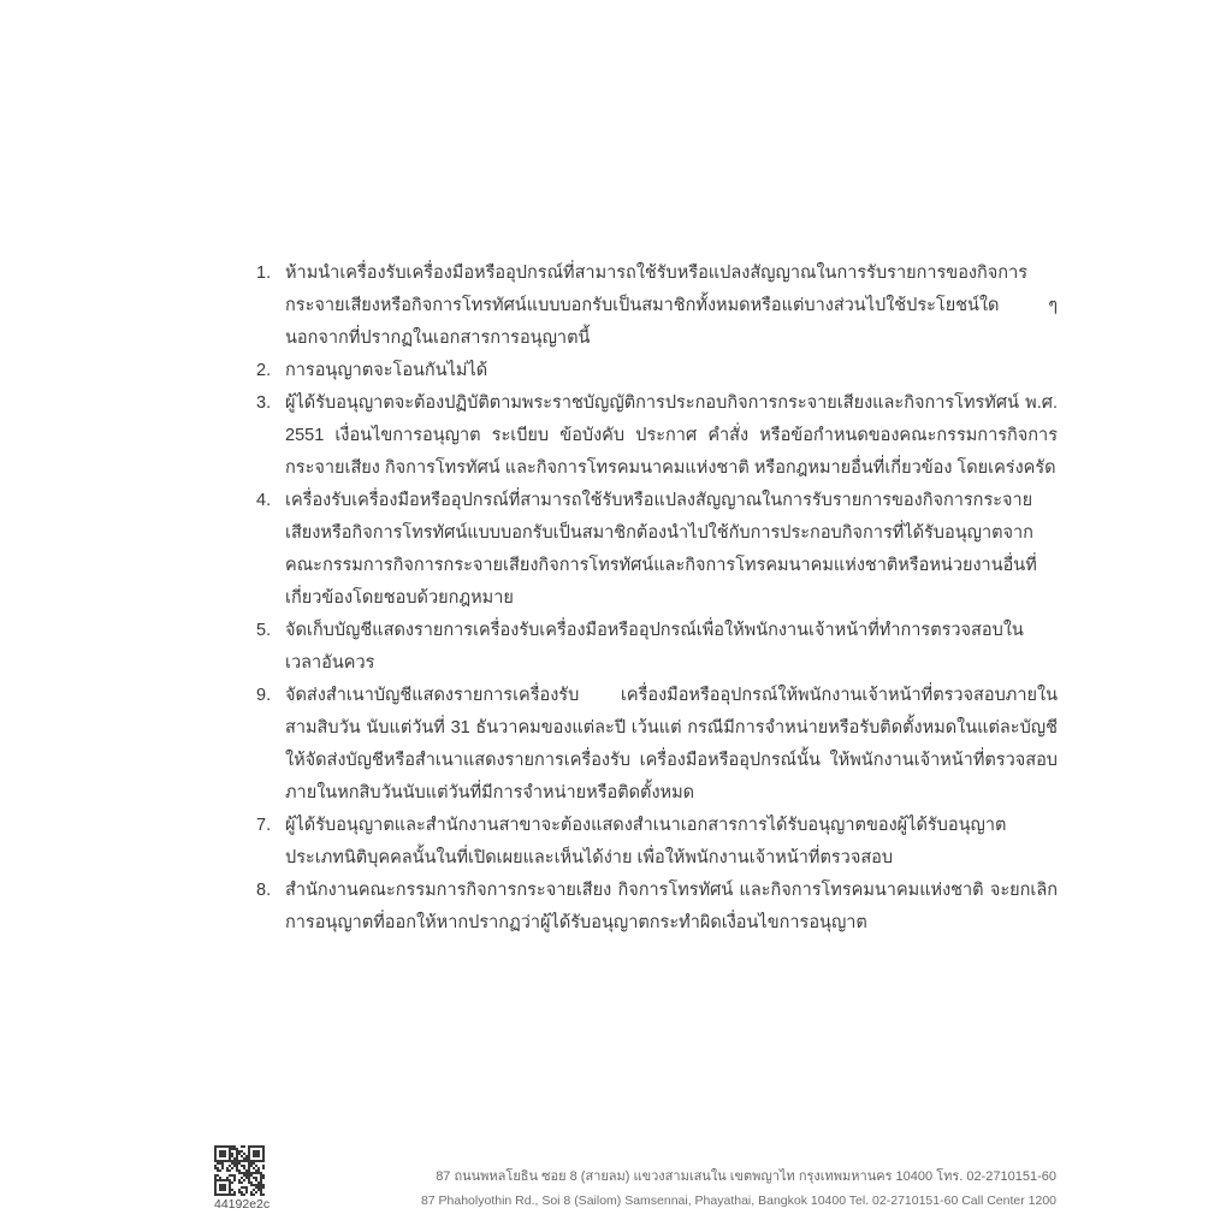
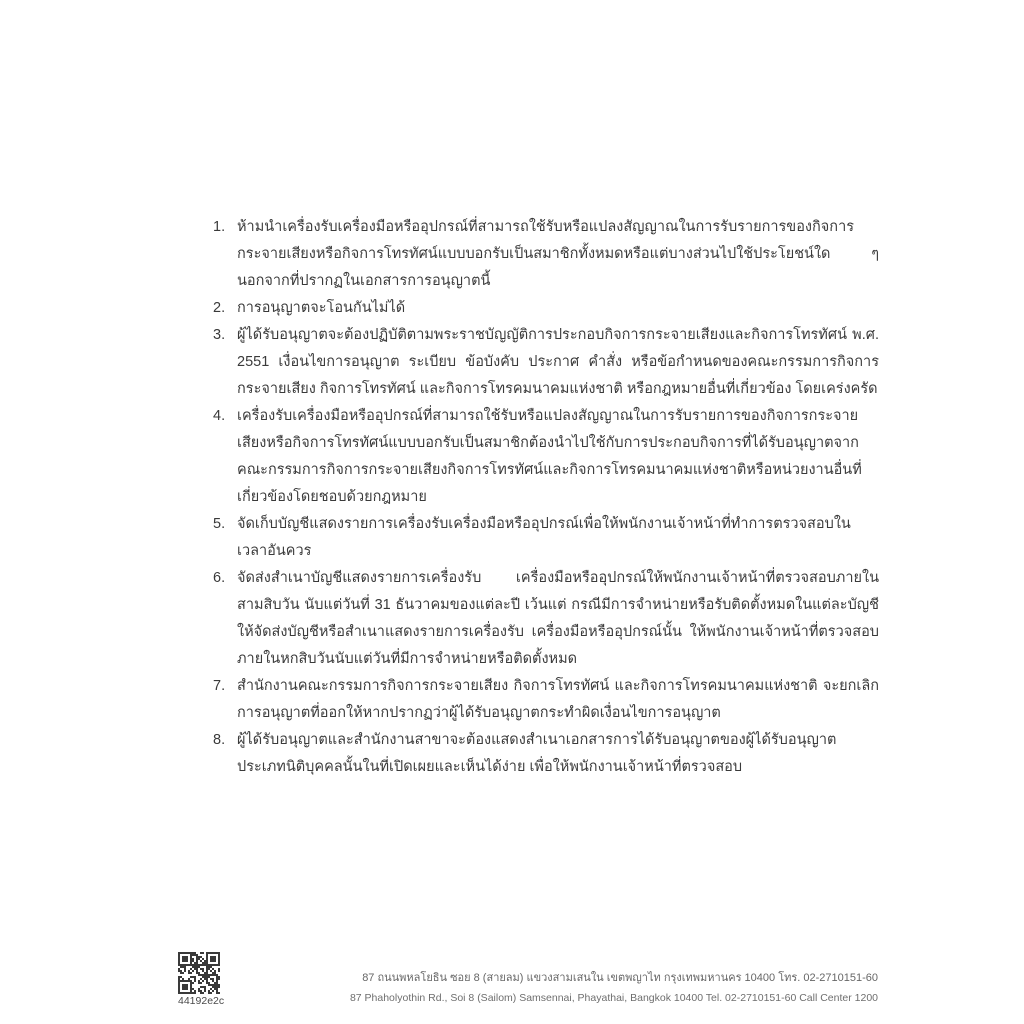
  1.
  ห้ามนำเครื่องรับเครื่องมือหรืออุปกรณ์ที่สามารถใช้รับหรือแปลงสัญญาณในการรับรายการของกิจการกระจายเสียงหรือกิจการโทรทัศน์แบบบอกรับเป็นสมาชิกทั้งหมดหรือแต่บางส่วนไปใช้ประโยชน์ใด ๆ นอกจากที่ปรากฏในเอกสารการอนุญาตนี้
  2.
  การอนุญาตจะโอนกันไม่ได้
  3.
  ผู้ได้รับอนุญาตจะต้องปฏิบัติตามพระราชบัญญัติการประกอบกิจการกระจายเสียงและกิจการโทรทัศน์ พ.ศ. 2551 เงื่อนไขการอนุญาต ระเบียบ ข้อบังคับ ประกาศ คำสั่ง หรือข้อกำหนดของคณะกรรมการกิจการกระจายเสียง กิจการโทรทัศน์ และกิจการโทรคมนาคมแห่งชาติ หรือกฎหมายอื่นที่เกี่ยวข้อง โดยเคร่งครัด
  4.
  เครื่องรับเครื่องมือหรืออุปกรณ์ที่สามารถใช้รับหรือแปลงสัญญาณในการรับรายการของกิจการกระจายเสียงหรือกิจการโทรทัศน์แบบบอกรับเป็นสมาชิกต้องนำไปใช้กับการประกอบกิจการที่ได้รับอนุญาตจากคณะกรรมการกิจการกระจายเสียงกิจการโทรทัศน์และกิจการโทรคมนาคมแห่งชาติหรือหน่วยงานอื่นที่เกี่ยวข้องโดยชอบด้วยกฎหมาย
  5.
  จัดเก็บบัญชีแสดงรายการเครื่องรับเครื่องมือหรืออุปกรณ์เพื่อให้พนักงานเจ้าหน้าที่ทำการตรวจสอบในเวลาอันควร
- 9.
+ 6.
  จัดส่งสำเนาบัญชีแสดงรายการเครื่องรับ เครื่องมือหรืออุปกรณ์ให้พนักงานเจ้าหน้าที่ตรวจสอบภายในสามสิบวัน นับแต่วันที่ 31 ธันวาคมของแต่ละปี เว้นแต่ กรณีมีการจำหน่ายหรือรับติดตั้งหมดในแต่ละบัญชี ให้จัดส่งบัญชีหรือสำเนาแสดงรายการเครื่องรับ เครื่องมือหรืออุปกรณ์นั้น ให้พนักงานเจ้าหน้าที่ตรวจสอบภายในหกสิบวันนับแต่วันที่มีการจำหน่ายหรือติดตั้งหมด
  7.
- ผู้ได้รับอนุญาตและสำนักงานสาขาจะต้องแสดงสำเนาเอกสารการได้รับอนุญาตของผู้ได้รับอนุญาตประเภทนิติบุคคลนั้นในที่เปิดเผยและเห็นได้ง่าย เพื่อให้พนักงานเจ้าหน้าที่ตรวจสอบ
+ สำนักงานคณะกรรมการกิจการกระจายเสียง กิจการโทรทัศน์ และกิจการโทรคมนาคมแห่งชาติ จะยกเลิกการอนุญาตที่ออกให้หากปรากฏว่าผู้ได้รับอนุญาตกระทำผิดเงื่อนไขการอนุญาต
  8.
- สำนักงานคณะกรรมการกิจการกระจายเสียง กิจการโทรทัศน์ และกิจการโทรคมนาคมแห่งชาติ จะยกเลิกการอนุญาตที่ออกให้หากปรากฏว่าผู้ได้รับอนุญาตกระทำผิดเงื่อนไขการอนุญาต
+ ผู้ได้รับอนุญาตและสำนักงานสาขาจะต้องแสดงสำเนาเอกสารการได้รับอนุญาตของผู้ได้รับอนุญาตประเภทนิติบุคคลนั้นในที่เปิดเผยและเห็นได้ง่าย เพื่อให้พนักงานเจ้าหน้าที่ตรวจสอบ
  44192e2c
  87 ถนนพหลโยธิน ซอย 8 (สายลม) แขวงสามเสนใน เขตพญาไท กรุงเทพมหานคร 10400 โทร. 02-2710151-60
  87 Phaholyothin Rd., Soi 8 (Sailom) Samsennai, Phayathai, Bangkok 10400 Tel. 02-2710151-60 Call Center 1200
